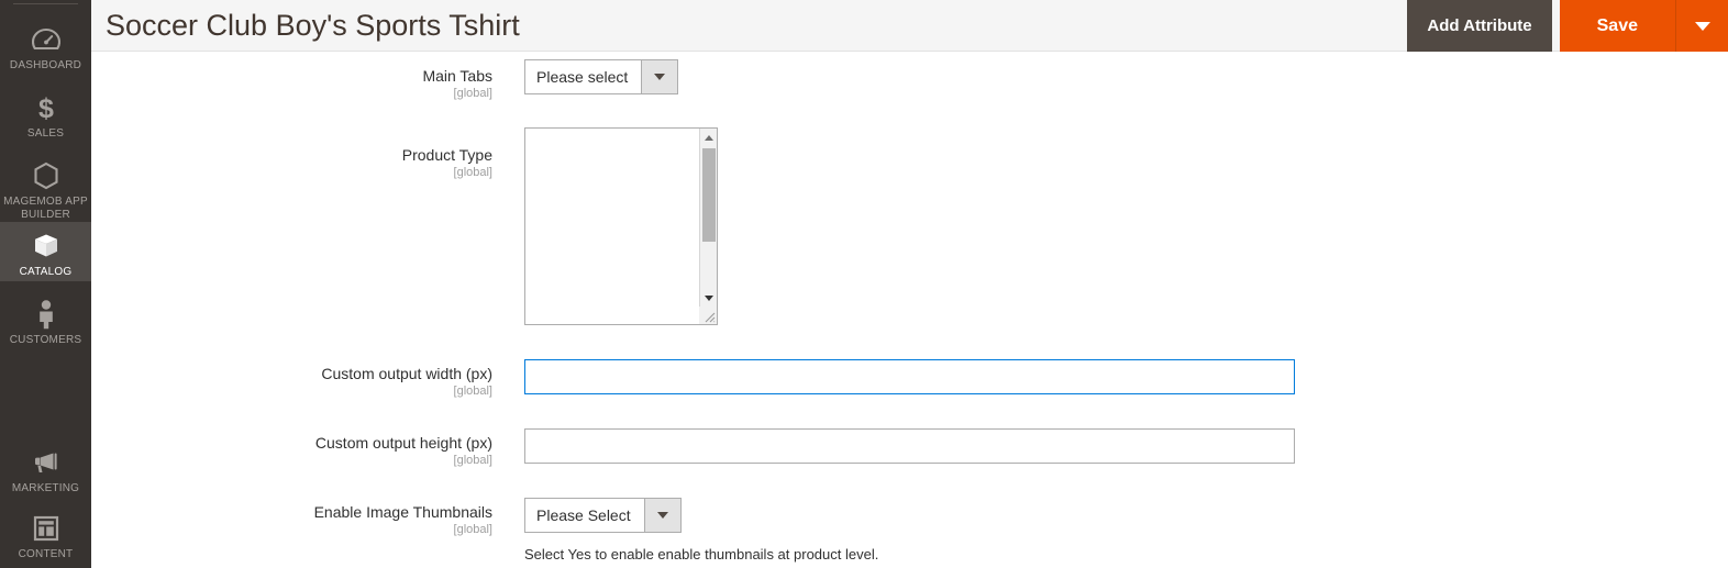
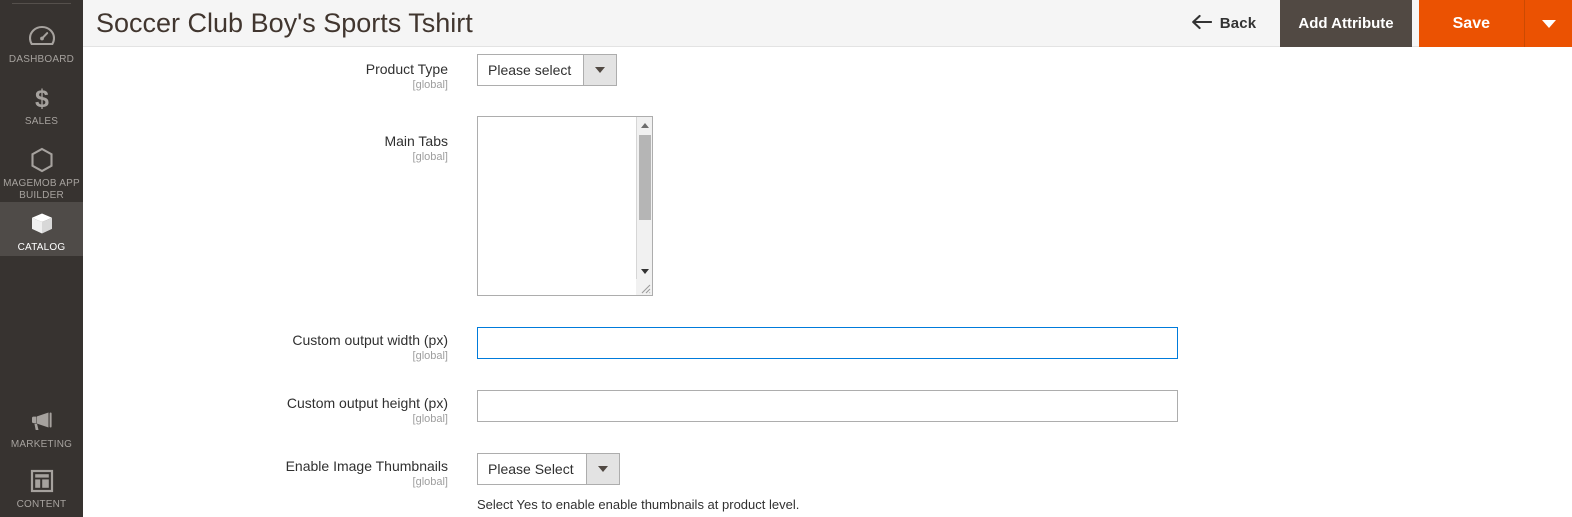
  DASHBOARD
  $
  SALES
  MAGEMOB APP BUILDER
  CATALOG
- CUSTOMERS
  MARKETING
  CONTENT
  Soccer Club Boy's Sports Tshirt
+ Back
  Add Attribute
  Save
- Main Tabs
+ Product Type
  [global]
  Please select
- Product Type
+ Main Tabs
  [global]
  Custom output width (px)
  [global]
  Custom output height (px)
  [global]
  Enable Image Thumbnails
  [global]
  Please Select
  Select Yes to enable enable thumbnails at product level.
